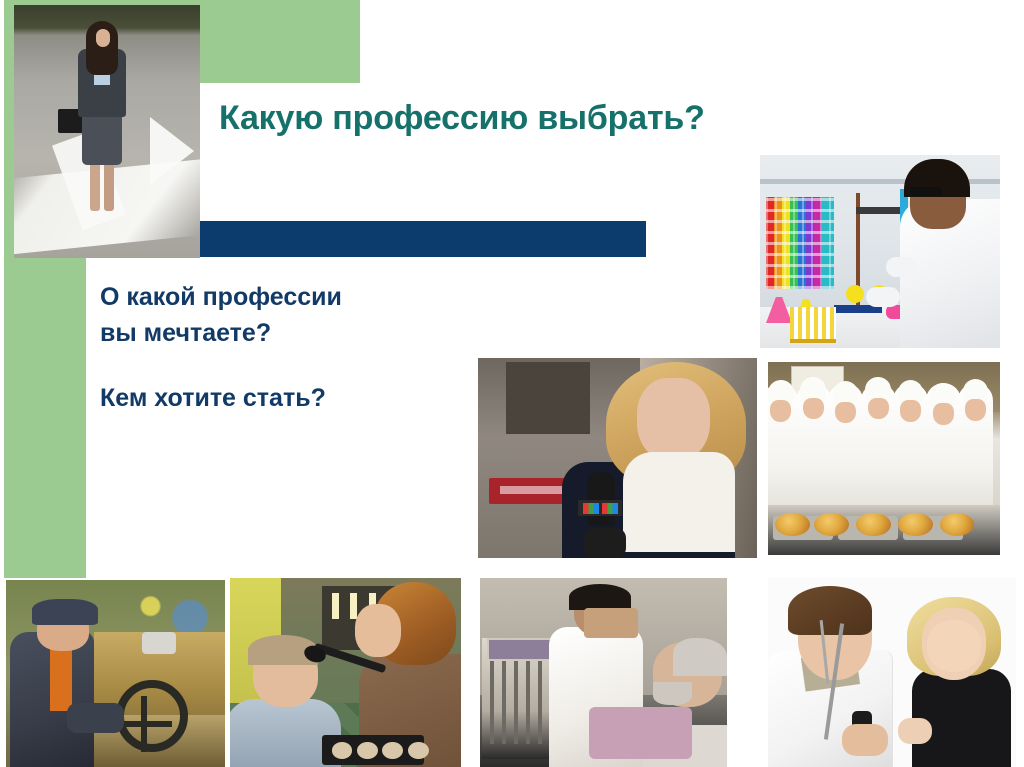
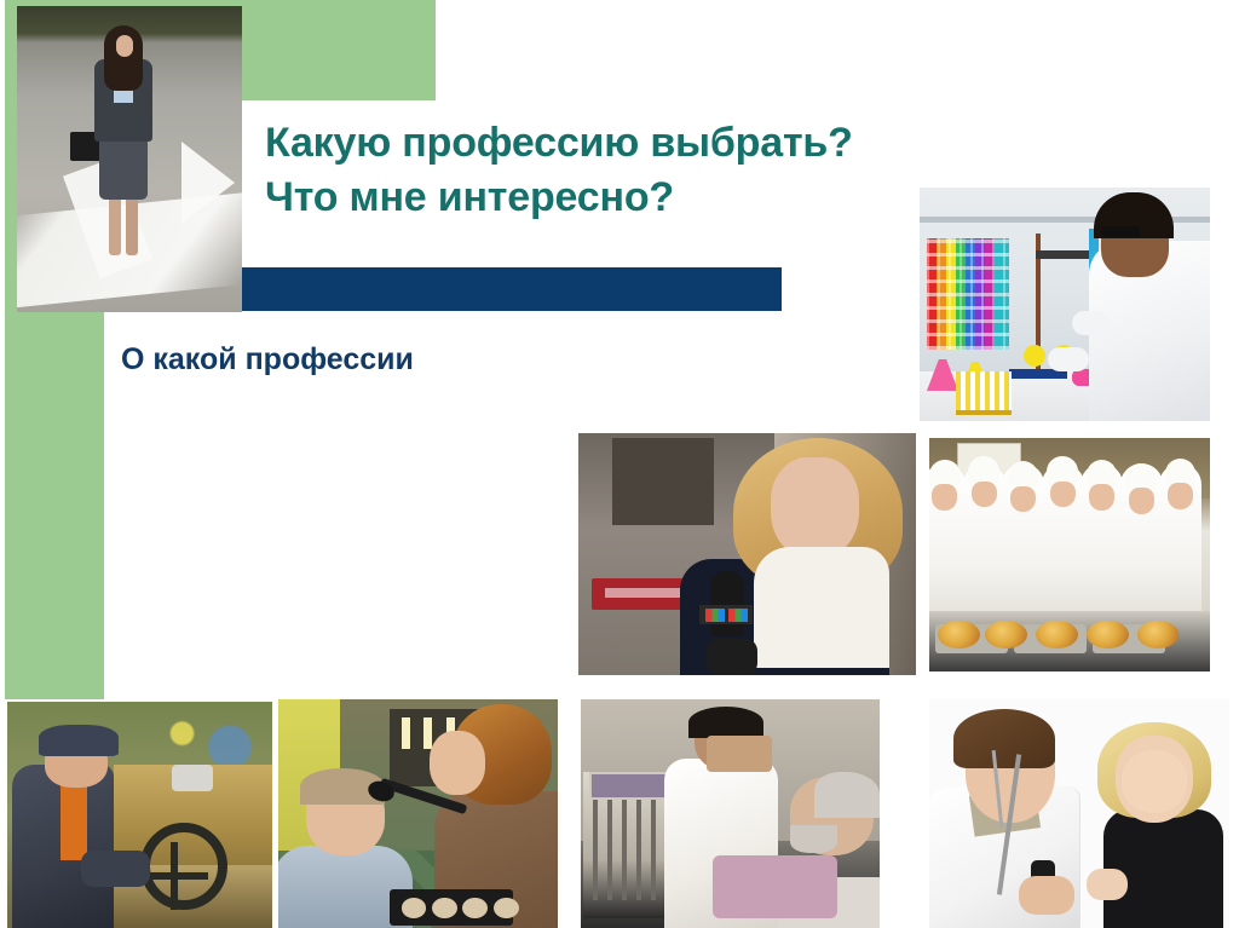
  Какую профессию выбрать?
+ Что мне интересно?
  О какой профессии
- вы мечтаете?
- Кем хотите стать?
